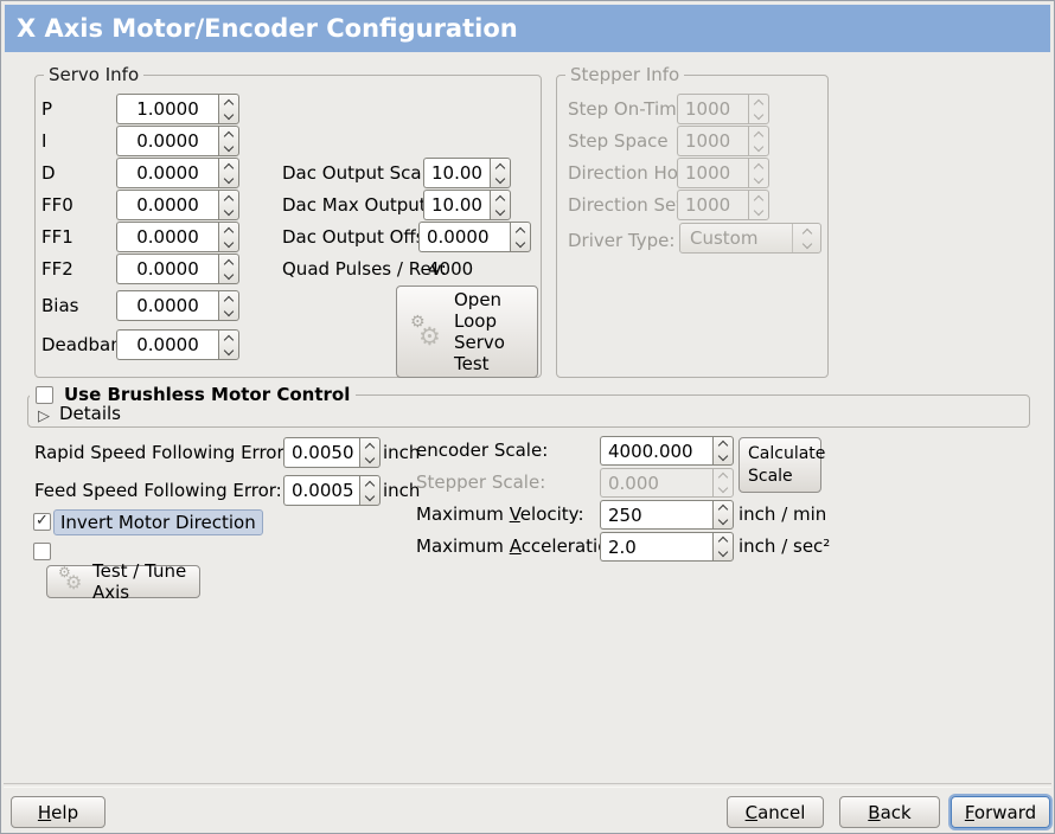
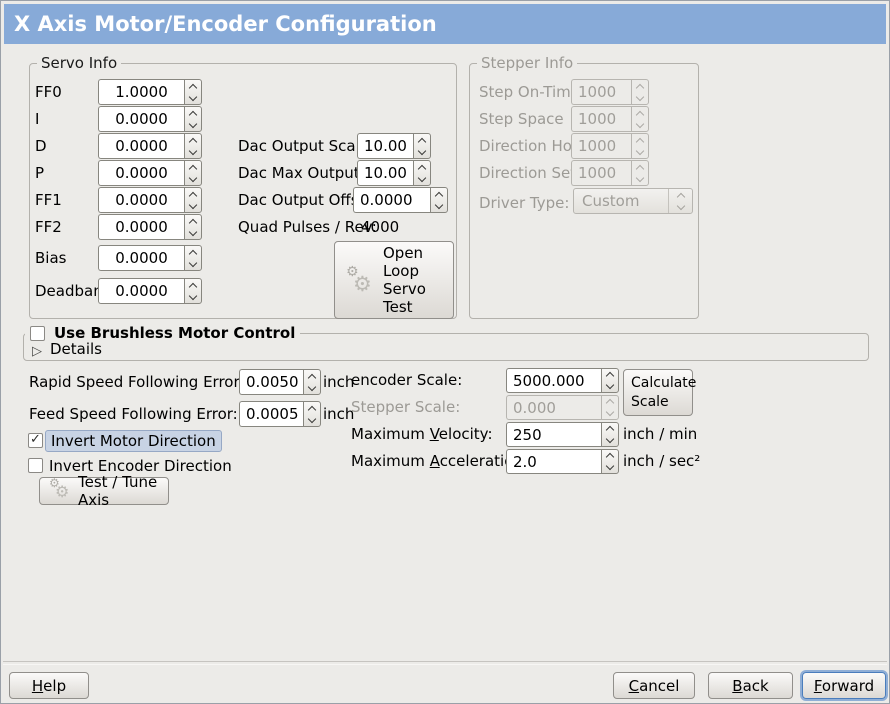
  X Axis Motor/Encoder Configuration
  Servo Info
- P
+ FF0
  I
  D
- FF0
+ P
  FF1
  FF2
  Bias
  Deadba
  1.0000
  0.0000
  0.0000
  0.0000
  0.0000
  0.0000
  0.0000
  0.0000
  Dac Output Sca
  Dac Max Outpu
  Dac Output Off
  Quad Pulses / Rev:
  4000
  10.00
  10.00
  0.0000
  ⚙
  ⚙
  Open
  Loop
  Servo
  Test
  Stepper Info
  Step On-Tim
  Step Space
  Direction Ho
  Direction Se
  Driver Type:
  1000
  1000
  1000
  1000
  Custom
  Use Brushless Motor Control
  ▷
  Details
  Rapid Speed Following Error
  0.0050
  inch
  Feed Speed Following Error:
  0.0005
  inch
  ✓
  Invert Motor Direction
+ Invert Encoder Direction
  ⚙
  ⚙
  Test / Tune Axis
  encoder Scale:
- 4000.000
+ 5000.000
  Calculate
  Scale
  Stepper Scale:
  0.000
  Maximum Velocity:
  250
  inch / min
  Maximum Accelerati
  2.0
  inch / sec²
  Help
  Cancel
  Back
  Forward
